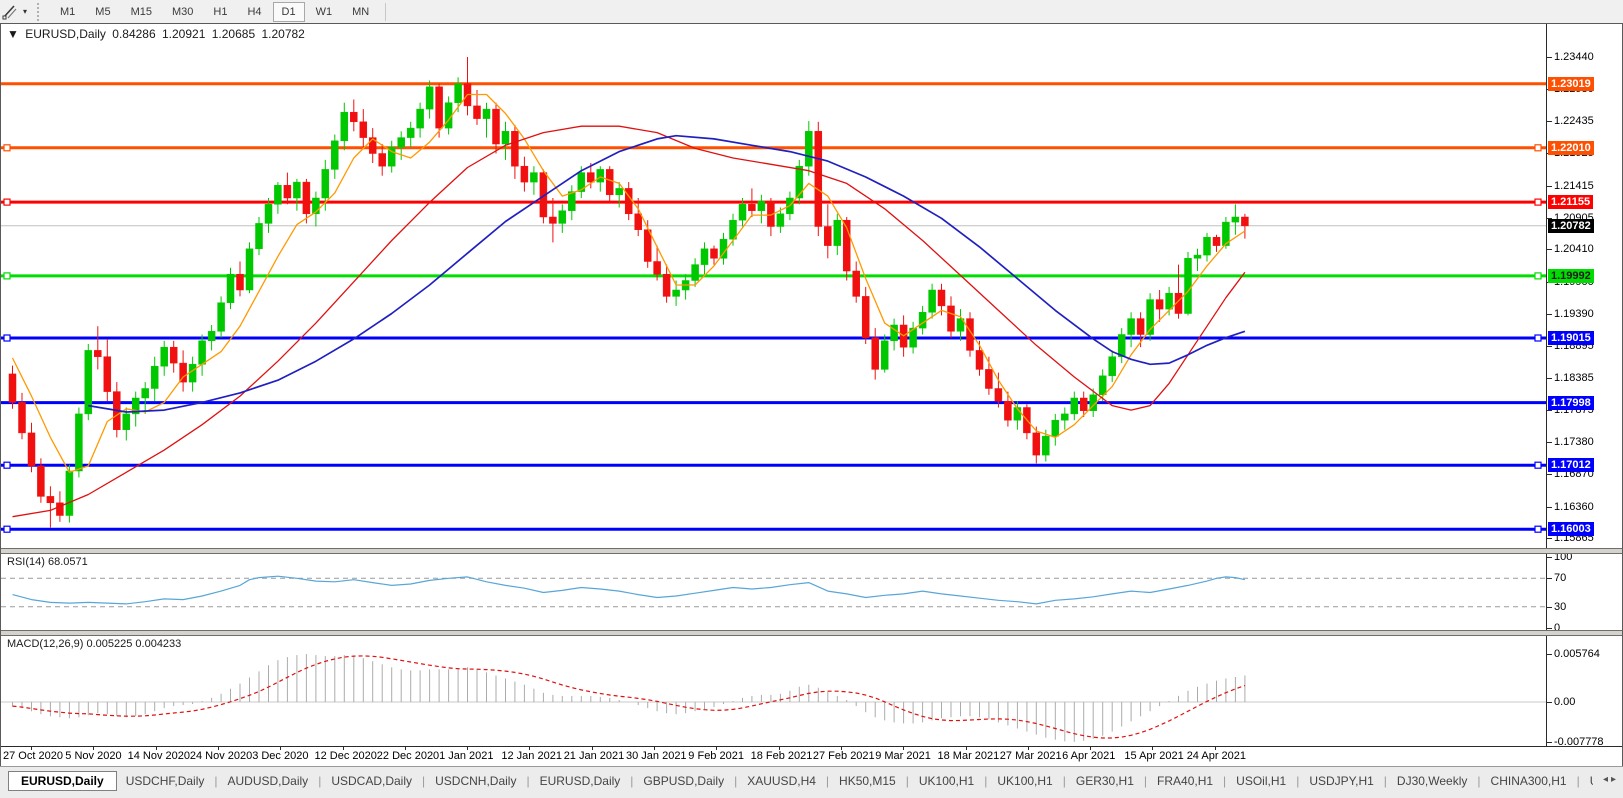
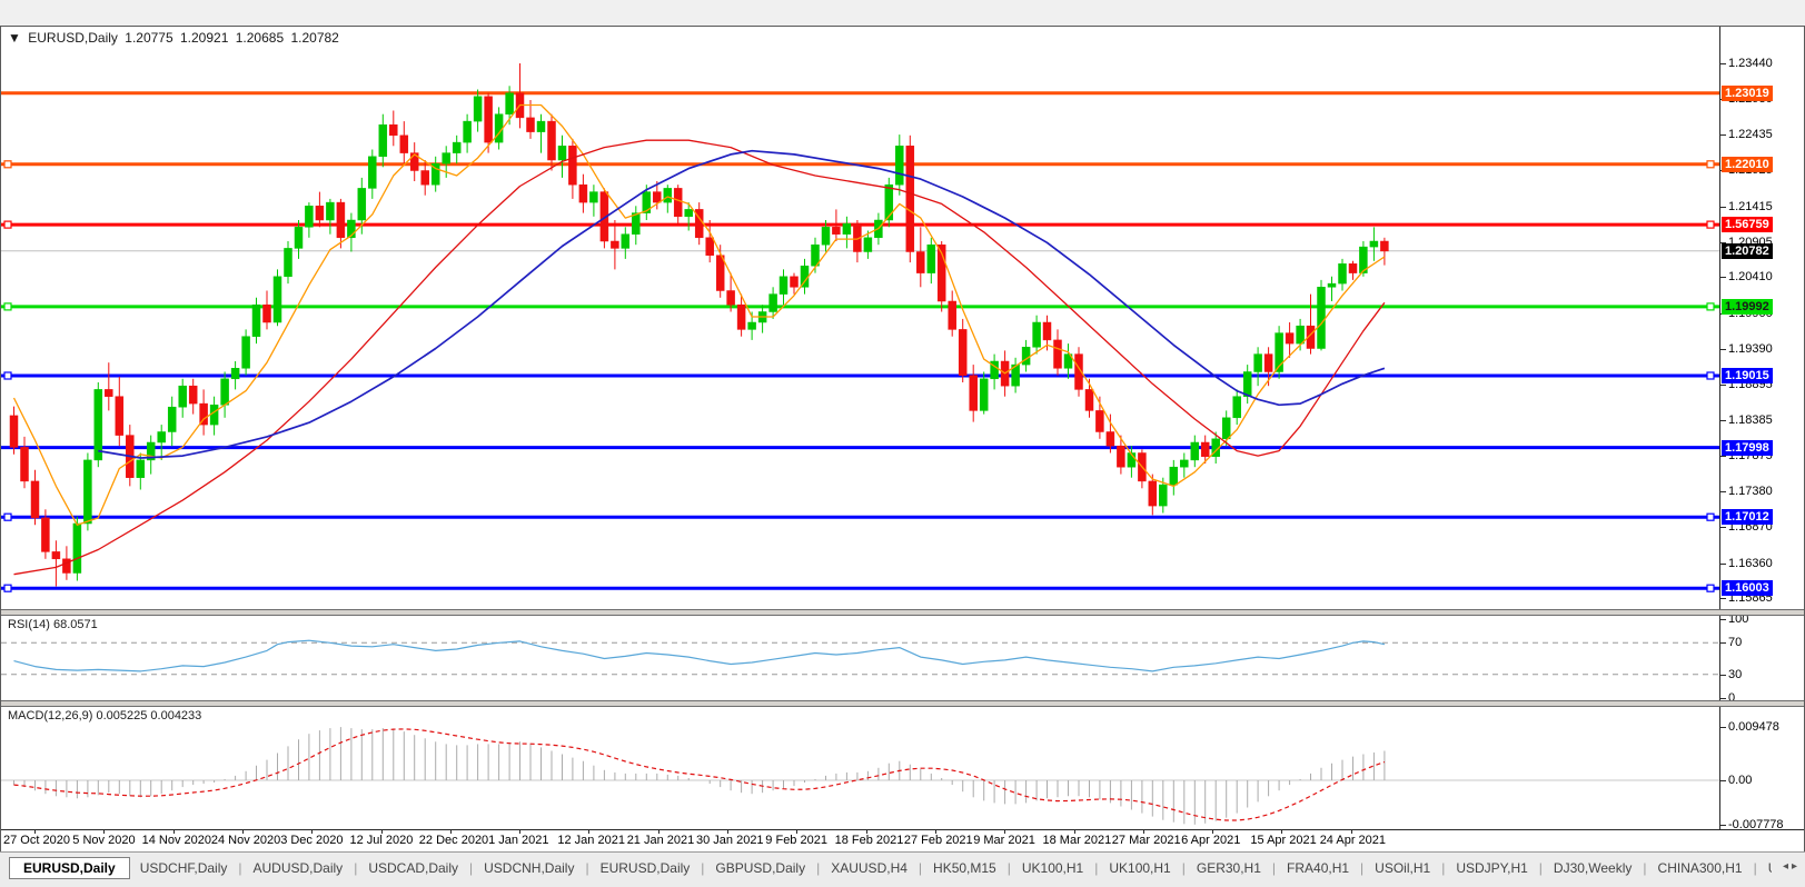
- ▾
- M1
- M5
- M15
- M30
- H1
- H4
- D1
- W1
- MN
- ▼ EURUSD,Daily 0.84286 1.20921 1.20685 1.20782
+ ▼ EURUSD,Daily 1.20775 1.20921 1.20685 1.20782
  1.23440
  1.22435
  1.21415
  1.20410
  1.19390
  1.18895
  1.18385
  1.17875
  1.17380
  1.16870
  1.16360
  1.15865
  1.23019
  1.22010
- 1.21155
+ 1.56759
  1.19992
  1.19015
  1.17998
  1.17012
  1.16003
  1.20782
  100
  70
  30
  0
- 0.005764
+ 0.009478
  0.00
  -0.007778
  RSI(14) 68.0571
  MACD(12,26,9) 0.005225 0.004233
  27 Oct 2020
  5 Nov 2020
  14 Nov 2020
  24 Nov 2020
  3 Dec 2020
- 12 Dec 2020
+ 12 Jul 2020
  22 Dec 2020
  1 Jan 2021
  12 Jan 2021
  21 Jan 2021
  30 Jan 2021
  9 Feb 2021
  18 Feb 2021
  27 Feb 2021
  9 Mar 2021
  18 Mar 2021
  27 Mar 2021
  6 Apr 2021
  15 Apr 2021
  24 Apr 2021
  EURUSD,Daily
  USDCHF,Daily
  |
  AUDUSD,Daily
  |
  USDCAD,Daily
  |
  USDCNH,Daily
  |
  EURUSD,Daily
  |
  GBPUSD,Daily
  |
  XAUUSD,H4
  |
  HK50,M15
  |
  UK100,H1
  |
  UK100,H1
  |
  GER30,H1
  |
  FRA40,H1
  |
  USOil,H1
  |
  USDJPY,H1
  |
  DJ30,Weekly
  |
  CHINA300,H1
  |
  ◂▸
